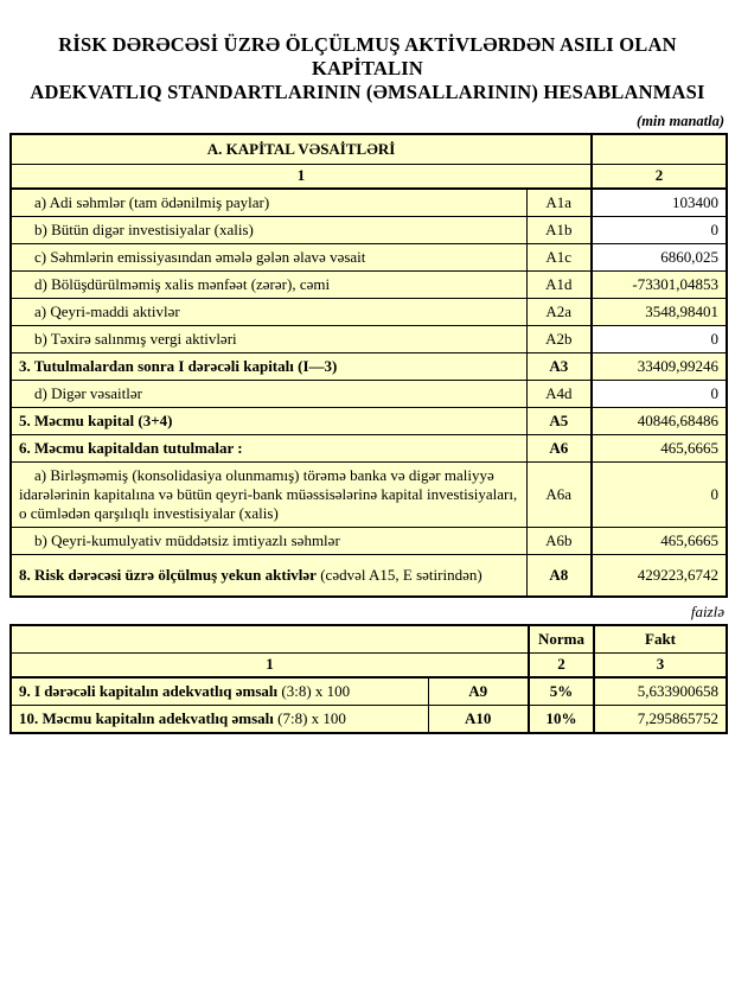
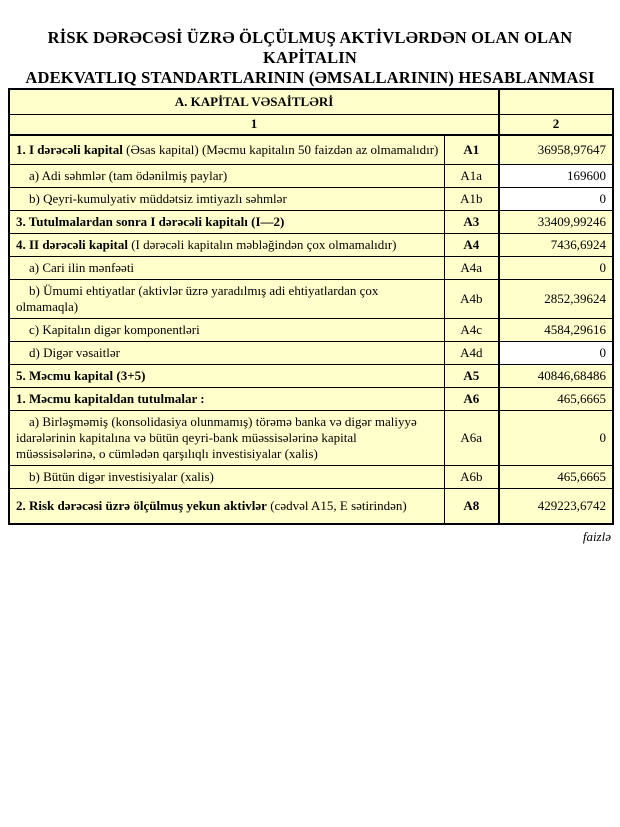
- RİSK DƏRƏCƏSİ ÜZRƏ ÖLÇÜLMUŞ AKTİVLƏRDƏN ASILI OLAN KAPİTALIN
+ RİSK DƏRƏCƏSİ ÜZRƏ ÖLÇÜLMUŞ AKTİVLƏRDƏN OLAN OLAN KAPİTALIN
  ADEKVATLIQ STANDARTLARININ (ƏMSALLARININ) HESABLANMASI
- (min manatla)
  A. KAPİTAL VƏSAİTLƏRİ
  1	2
+ 1. I dərəcəli kapital (Əsas kapital) (Məcmu kapitalın 50 faizdən az olmamalıdır)	A1	36958,97647
- a) Adi səhmlər (tam ödənilmiş paylar)	A1a	103400
+ a) Adi səhmlər (tam ödənilmiş paylar)	A1a	169600
- b) Bütün digər investisiyalar (xalis)	A1b	0
+ b) Qeyri-kumulyativ müddətsiz imtiyazlı səhmlər	A1b	0
- c) Səhmlərin emissiyasından əmələ gələn əlavə vəsait	A1c	6860,025
- d) Bölüşdürülməmiş xalis mənfəət (zərər), cəmi	A1d	-73301,04853
- a) Qeyri-maddi aktivlər	A2a	3548,98401
- b) Təxirə salınmış vergi aktivləri	A2b	0
- 3. Tutulmalardan sonra I dərəcəli kapitalı (I—3)	A3	33409,99246
+ 3. Tutulmalardan sonra I dərəcəli kapitalı (I—2)	A3	33409,99246
+ 4. II dərəcəli kapital (I dərəcəli kapitalın məbləğindən çox olmamalıdır)	A4	7436,6924
+ a) Cari ilin mənfəəti	A4a	0
+ b) Ümumi ehtiyatlar (aktivlər üzrə yaradılmış adi ehtiyatlardan çox olmamaqla)	A4b	2852,39624
+ c) Kapitalın digər komponentləri	A4c	4584,29616
  d) Digər vəsaitlər	A4d	0
- 5. Məcmu kapital (3+4)	A5	40846,68486
+ 5. Məcmu kapital (3+5)	A5	40846,68486
- 6. Məcmu kapitaldan tutulmalar :	A6	465,6665
+ 1. Məcmu kapitaldan tutulmalar :	A6	465,6665
- a) Birləşməmiş (konsolidasiya olunmamış) törəmə banka və digər maliyyə idarələrinin kapitalına və bütün qeyri-bank müəssisələrinə kapital investisiyaları, o cümlədən qarşılıqlı investisiyalar (xalis)	A6a	0
+ a) Birləşməmiş (konsolidasiya olunmamış) törəmə banka və digər maliyyə idarələrinin kapitalına və bütün qeyri-bank müəssisələrinə kapital müəssisələrinə, o cümlədən qarşılıqlı investisiyalar (xalis)	A6a	0
- b) Qeyri-kumulyativ müddətsiz imtiyazlı səhmlər	A6b	465,6665
+ b) Bütün digər investisiyalar (xalis)	A6b	465,6665
- 8. Risk dərəcəsi üzrə ölçülmuş yekun aktivlər (cədvəl A15, E sətirindən)	A8	429223,6742
+ 2. Risk dərəcəsi üzrə ölçülmuş yekun aktivlər (cədvəl A15, E sətirindən)	A8	429223,6742
  faizlə
- 	Norma	Fakt
- 1	2	3
- 9. I dərəcəli kapitalın adekvatlıq əmsalı (3:8) x 100	A9	5%	5,633900658
- 10. Məcmu kapitalın adekvatlıq əmsalı (7:8) x 100	A10	10%	7,295865752
